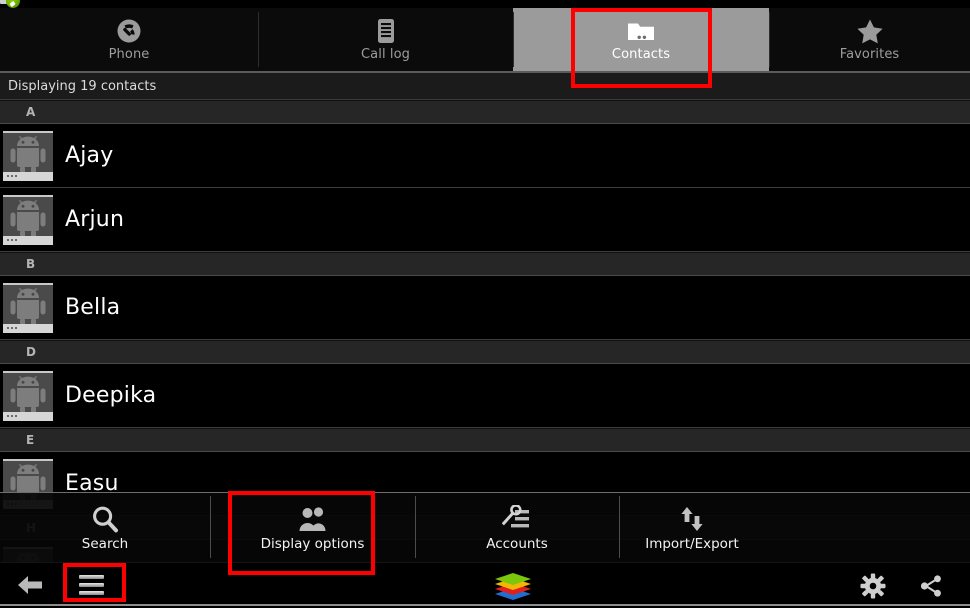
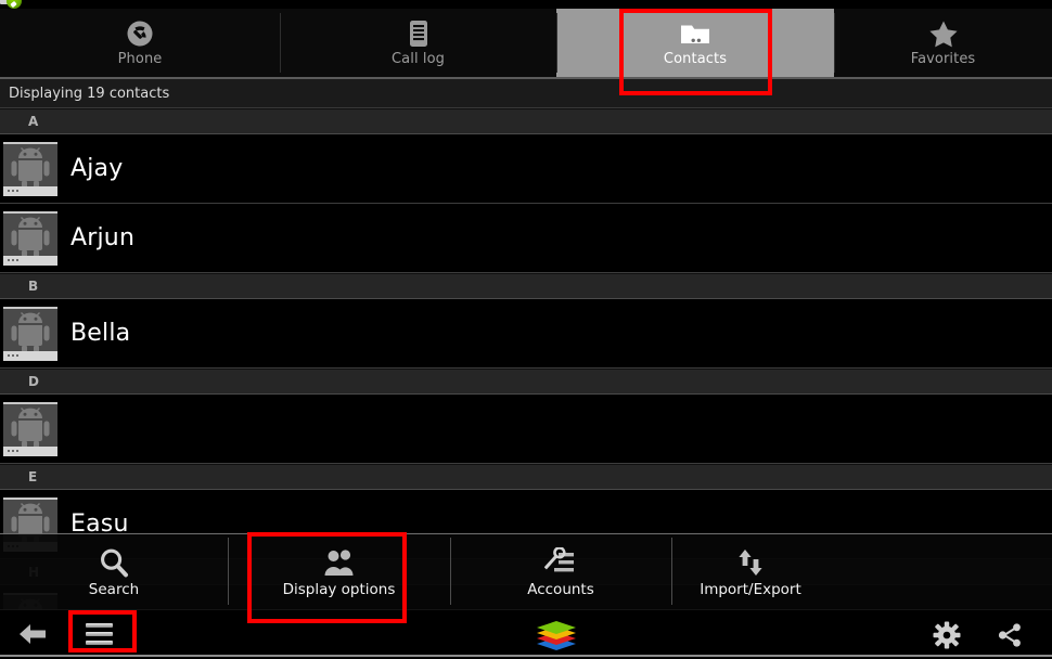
  Phone
  Call log
  Contacts
  Favorites
  Displaying 19 contacts
  A
  Ajay
  Arjun
  B
  Bella
  D
- Deepika
  E
  Easu
  Search
  Display options
  Accounts
  Import/Export
